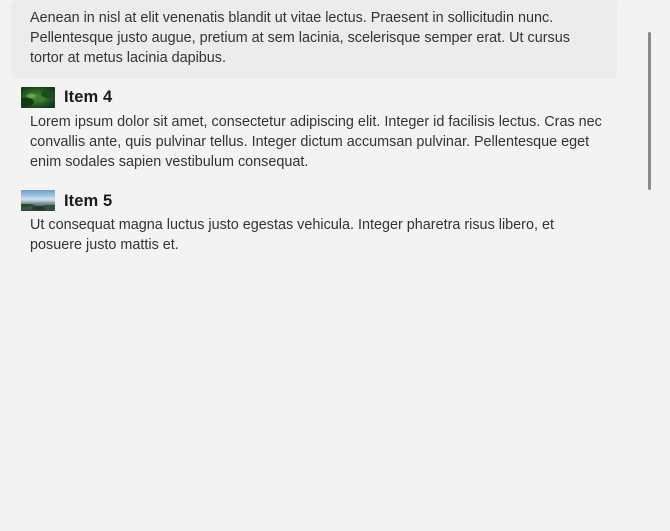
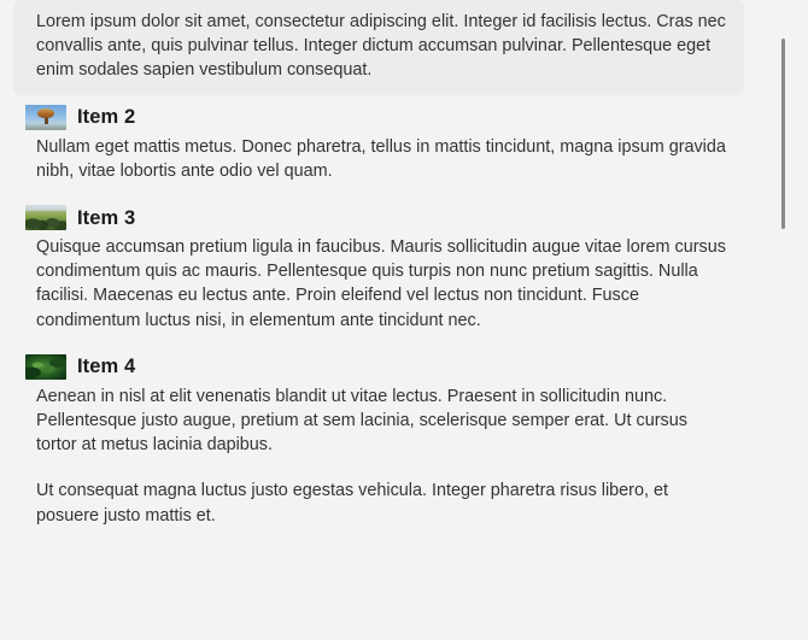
- Aenean in nisl at elit venenatis blandit ut vitae lectus. Praesent in sollicitudin nunc. Pellentesque justo augue, pretium at sem lacinia, scelerisque semper erat. Ut cursus tortor at metus lacinia dapibus.
+ Lorem ipsum dolor sit amet, consectetur adipiscing elit. Integer id facilisis lectus. Cras nec convallis ante, quis pulvinar tellus. Integer dictum accumsan pulvinar. Pellentesque eget enim sodales sapien vestibulum consequat.
+ Item 2
+ Nullam eget mattis metus. Donec pharetra, tellus in mattis tincidunt, magna ipsum gravida nibh, vitae lobortis ante odio vel quam.
+ Item 3
+ Quisque accumsan pretium ligula in faucibus. Mauris sollicitudin augue vitae lorem cursus condimentum quis ac mauris. Pellentesque quis turpis non nunc pretium sagittis. Nulla facilisi. Maecenas eu lectus ante. Proin eleifend vel lectus non tincidunt. Fusce condimentum luctus nisi, in elementum ante tincidunt nec.
  Item 4
- Lorem ipsum dolor sit amet, consectetur adipiscing elit. Integer id facilisis lectus. Cras nec convallis ante, quis pulvinar tellus. Integer dictum accumsan pulvinar. Pellentesque eget enim sodales sapien vestibulum consequat.
+ Aenean in nisl at elit venenatis blandit ut vitae lectus. Praesent in sollicitudin nunc. Pellentesque justo augue, pretium at sem lacinia, scelerisque semper erat. Ut cursus tortor at metus lacinia dapibus.
- Item 5
  Ut consequat magna luctus justo egestas vehicula. Integer pharetra risus libero, et posuere justo mattis et.
